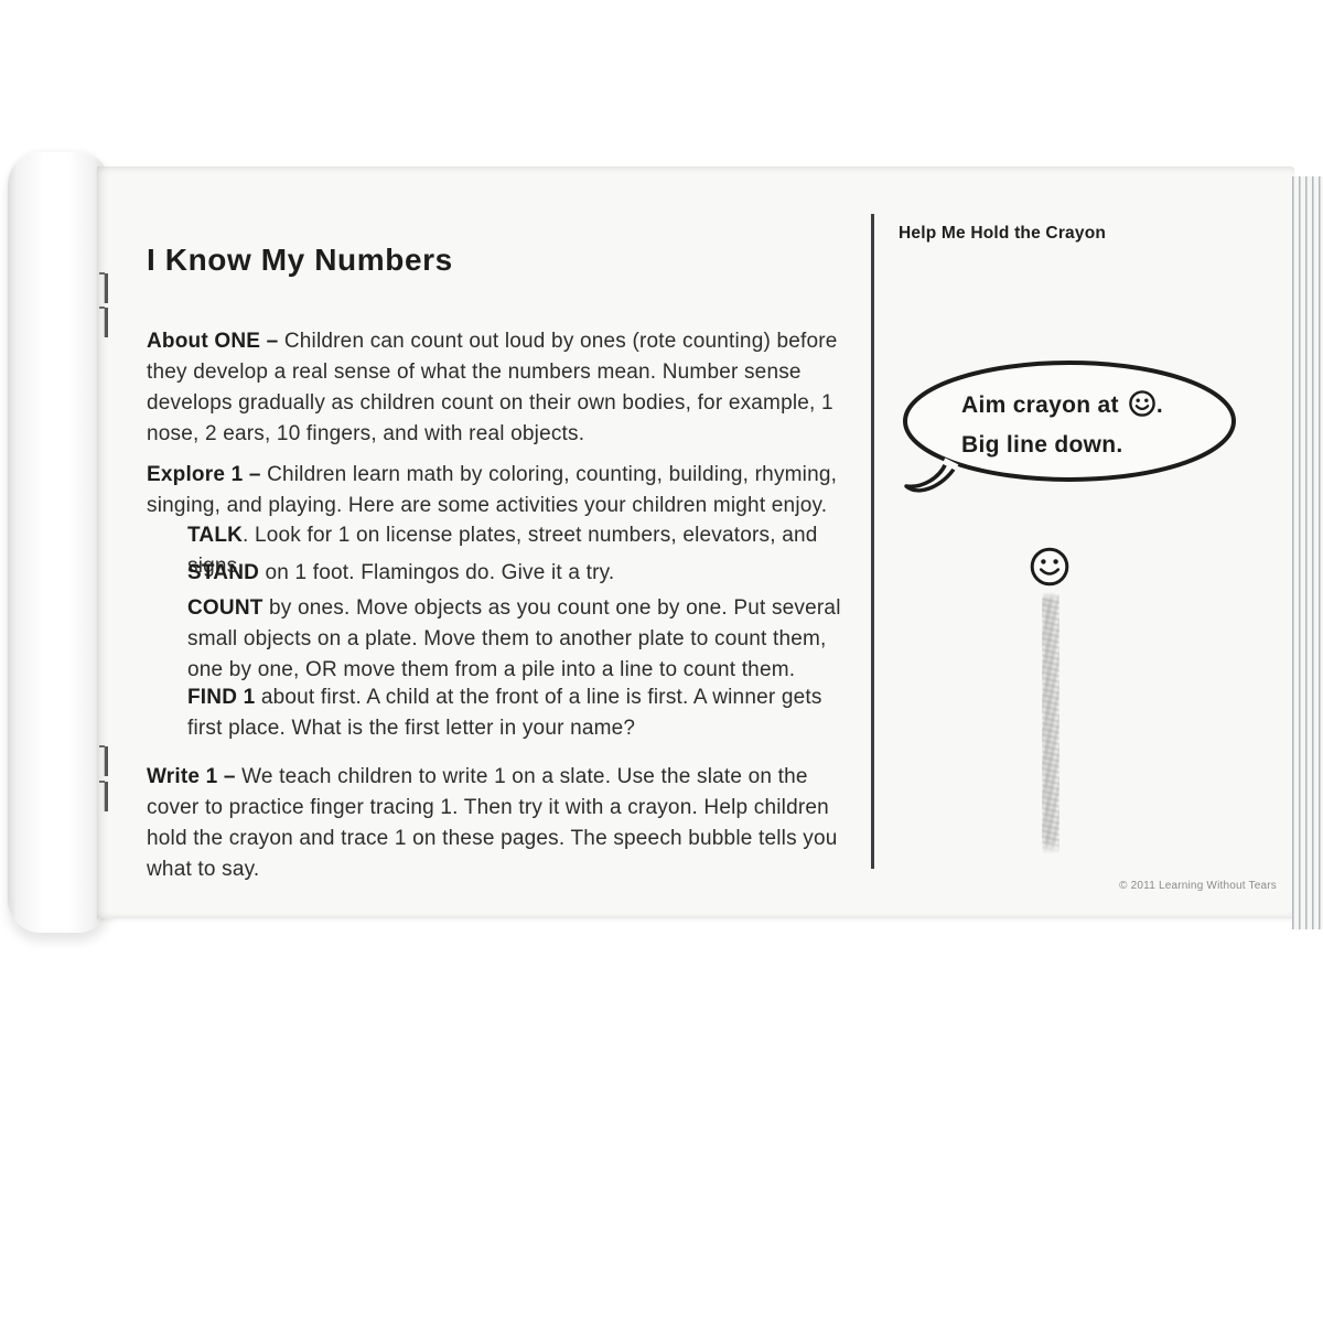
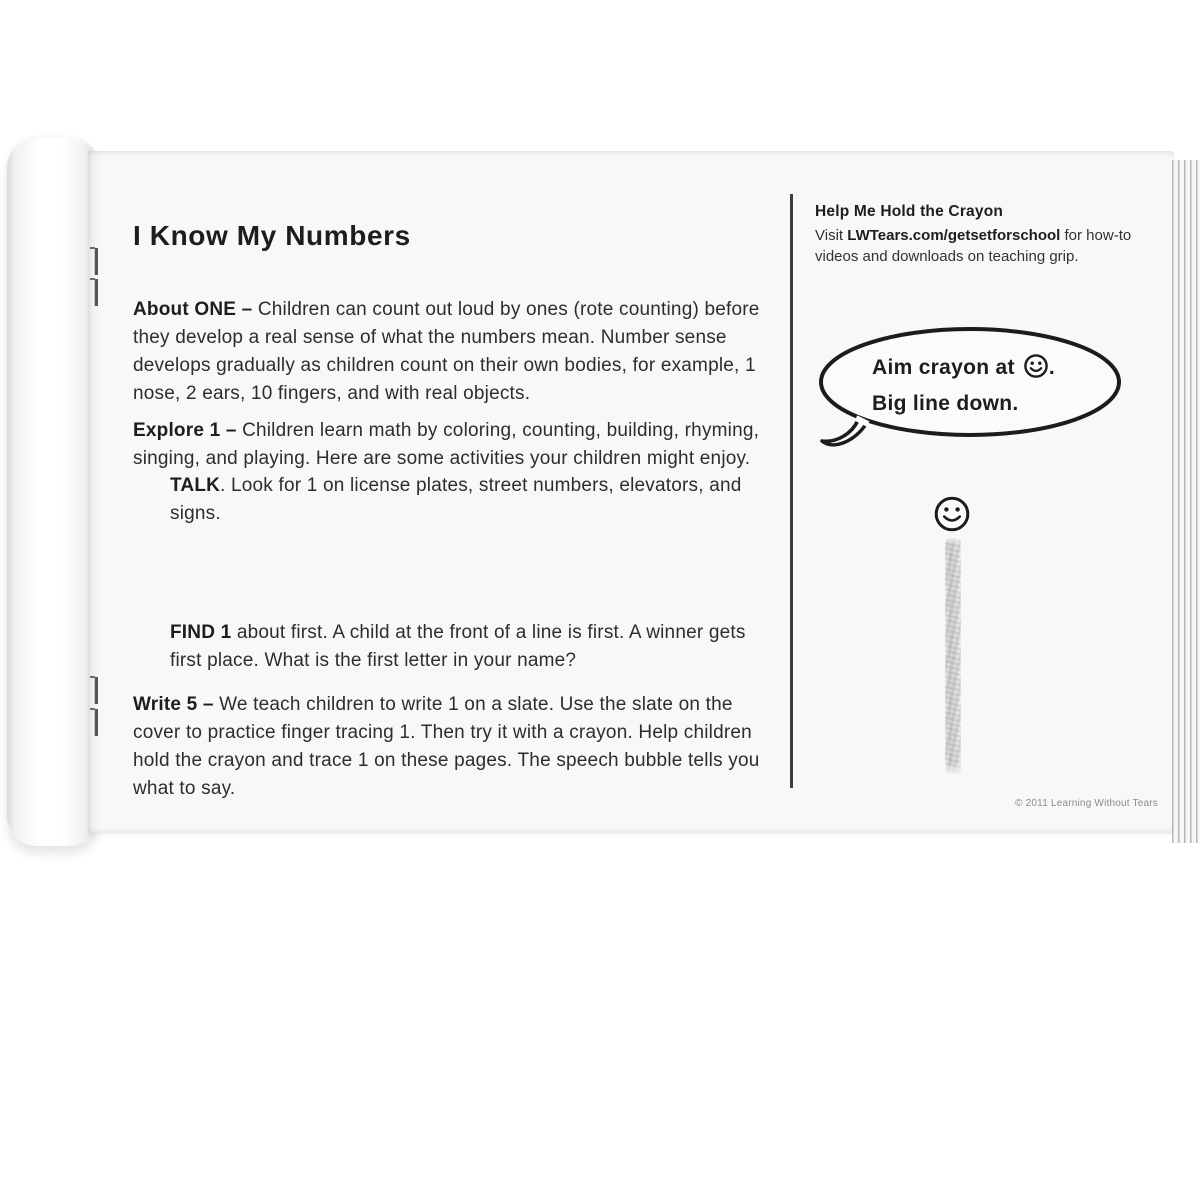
  I Know My Numbers
  About ONE – Children can count out loud by ones (rote counting) before they develop a real sense of what the numbers mean. Number sense develops gradually as children count on their own bodies, for example, 1 nose, 2 ears, 10 fingers, and with real objects.
  Explore 1 – Children learn math by coloring, counting, building, rhyming, singing, and playing. Here are some activities your children might enjoy.
  TALK. Look for 1 on license plates, street numbers, elevators, and signs.
- STAND on 1 foot. Flamingos do. Give it a try.
- COUNT by ones. Move objects as you count one by one. Put several small objects on a plate. Move them to another plate to count them, one by one, OR move them from a pile into a line to count them.
  FIND 1 about first. A child at the front of a line is first. A winner gets first place. What is the first letter in your name?
- Write 1 – We teach children to write 1 on a slate. Use the slate on the cover to practice finger tracing 1. Then try it with a crayon. Help children hold the crayon and trace 1 on these pages. The speech bubble tells you what to say.
+ Write 5 – We teach children to write 1 on a slate. Use the slate on the cover to practice finger tracing 1. Then try it with a crayon. Help children hold the crayon and trace 1 on these pages. The speech bubble tells you what to say.
  Help Me Hold the Crayon
+ Visit LWTears.com/getsetforschool for how-to videos and downloads on teaching grip.
  Aim crayon at .
  Big line down.
  © 2011 Learning Without Tears
